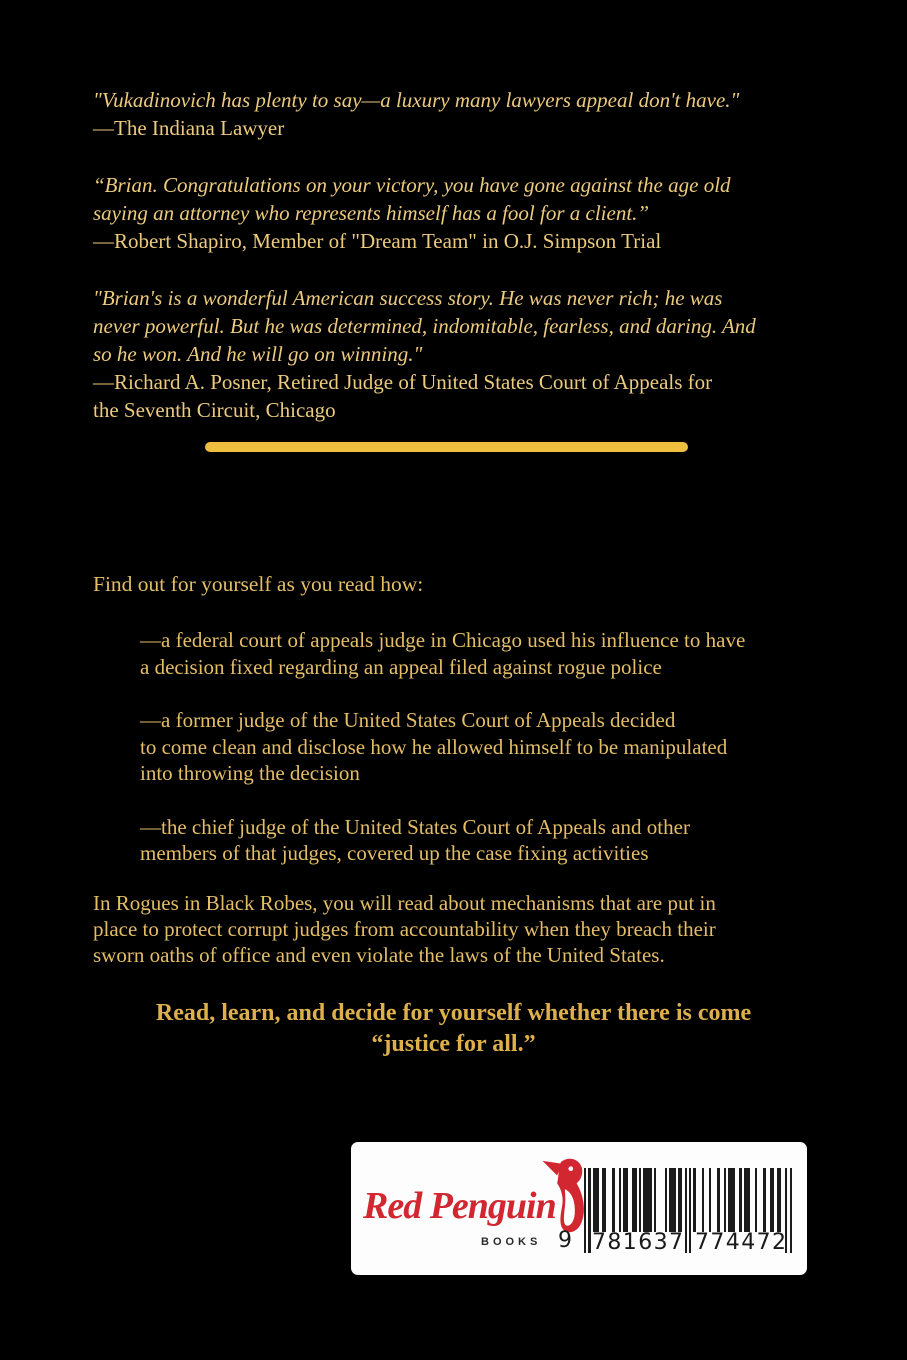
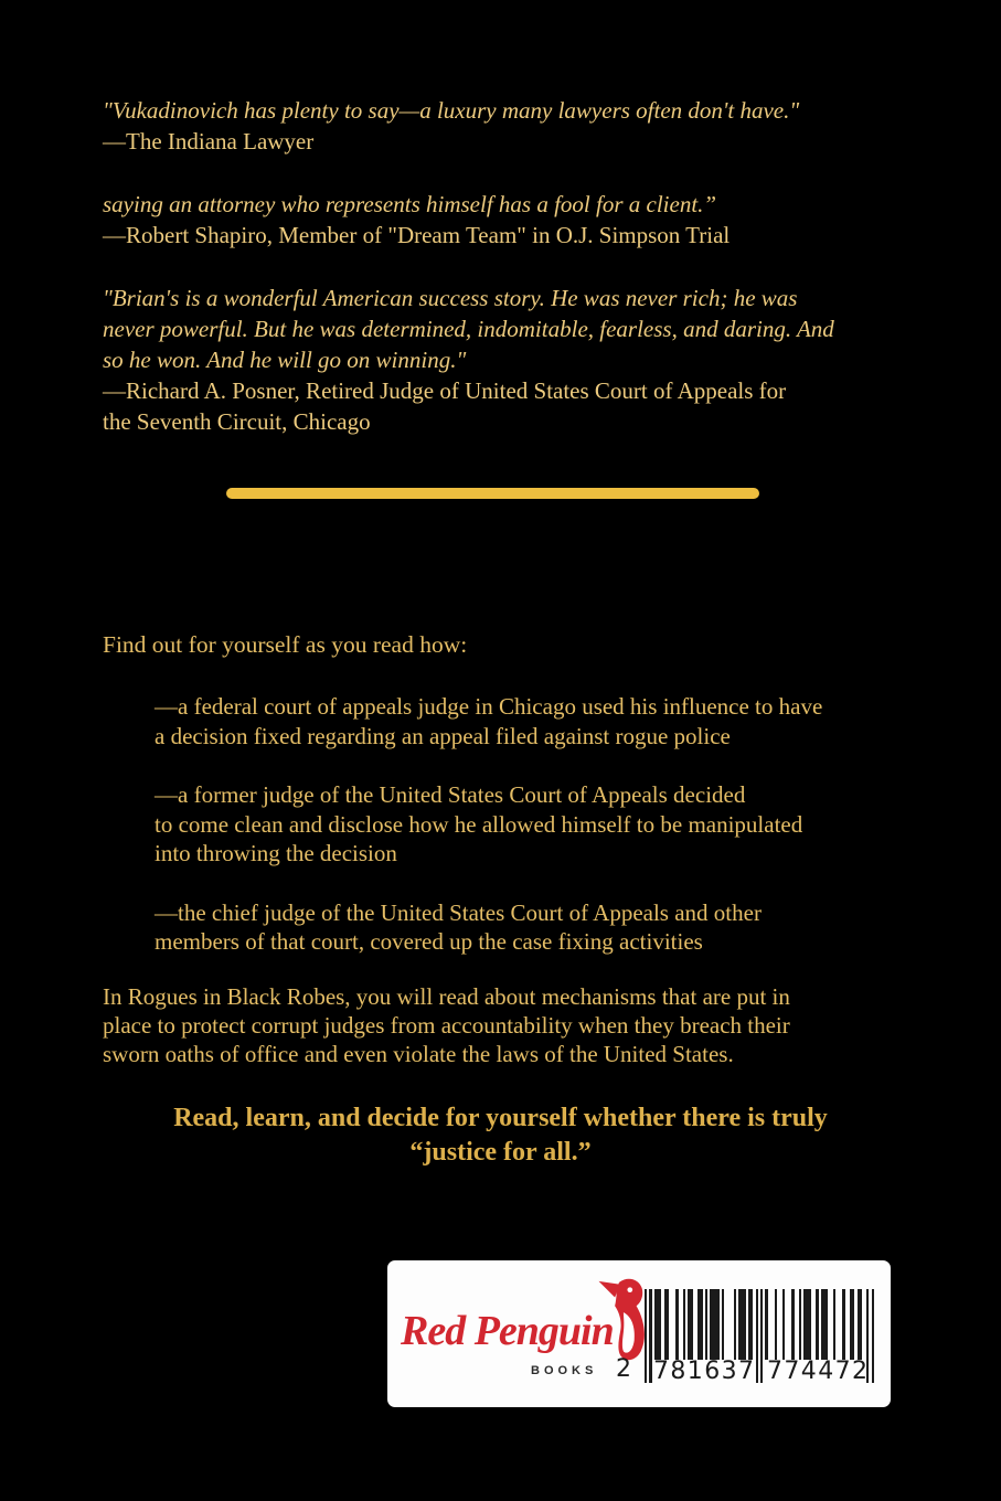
- "Vukadinovich has plenty to say—a luxury many lawyers appeal don't have."
+ "Vukadinovich has plenty to say—a luxury many lawyers often don't have."
  —The Indiana Lawyer
- “Brian. Congratulations on your victory, you have gone against the age old
  saying an attorney who represents himself has a fool for a client.”
  —Robert Shapiro, Member of "Dream Team" in O.J. Simpson Trial
  "Brian's is a wonderful American success story. He was never rich; he was
  never powerful. But he was determined, indomitable, fearless, and daring. And
  so he won. And he will go on winning."
  —Richard A. Posner, Retired Judge of United States Court of Appeals for
  the Seventh Circuit, Chicago
  Find out for yourself as you read how:
  —a federal court of appeals judge in Chicago used his influence to have
  a decision fixed regarding an appeal filed against rogue police
  —a former judge of the United States Court of Appeals decided
  to come clean and disclose how he allowed himself to be manipulated
  into throwing the decision
  —the chief judge of the United States Court of Appeals and other
- members of that judges, covered up the case fixing activities
+ members of that court, covered up the case fixing activities
  In Rogues in Black Robes, you will read about mechanisms that are put in
  place to protect corrupt judges from accountability when they breach their
  sworn oaths of office and even violate the laws of the United States.
- Read, learn, and decide for yourself whether there is come
+ Read, learn, and decide for yourself whether there is truly
  “justice for all.”
  Red Penguin
  BOOKS
- 9
+ 2
  781637
  774472
